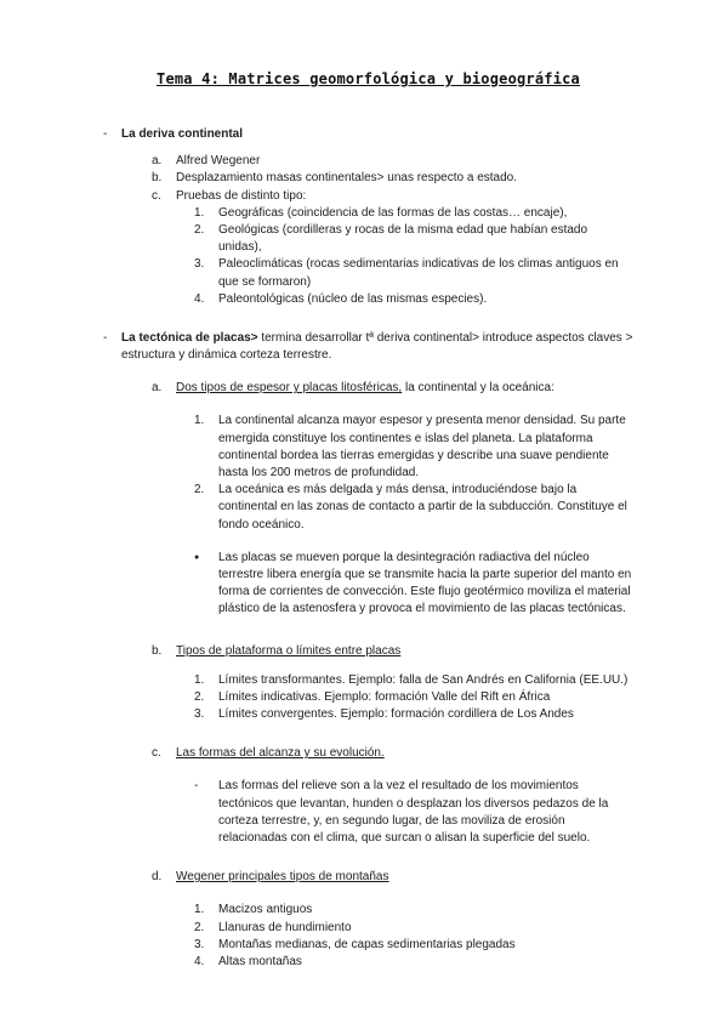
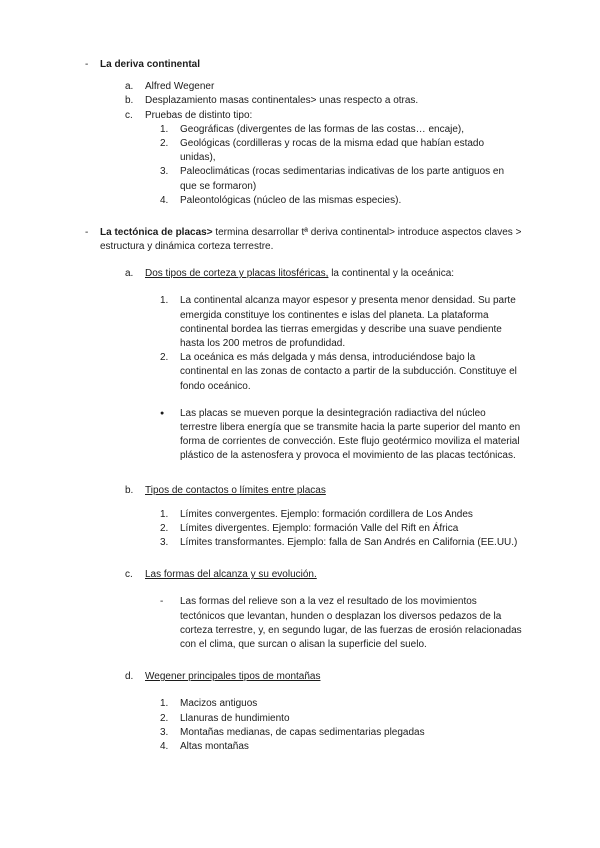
- Tema 4: Matrices geomorfológica y biogeográfica
  -
  La deriva continental
  a.
  Alfred Wegener
  b.
- Desplazamiento masas continentales> unas respecto a estado.
+ Desplazamiento masas continentales> unas respecto a otras.
  c.
  Pruebas de distinto tipo:
  1.
- Geográficas (coincidencia de las formas de las costas… encaje),
+ Geográficas (divergentes de las formas de las costas… encaje),
  2.
  Geológicas (cordilleras y rocas de la misma edad que habían estado unidas),
  3.
- Paleoclimáticas (rocas sedimentarias indicativas de los climas antiguos en que se formaron)
+ Paleoclimáticas (rocas sedimentarias indicativas de los parte antiguos en que se formaron)
  4.
  Paleontológicas (núcleo de las mismas especies).
  -
  La tectónica de placas> termina desarrollar tª deriva continental> introduce aspectos claves > estructura y dinámica corteza terrestre.
  a.
- Dos tipos de espesor y placas litosféricas, la continental y la oceánica:
+ Dos tipos de corteza y placas litosféricas, la continental y la oceánica:
  1.
  La continental alcanza mayor espesor y presenta menor densidad. Su parte emergida constituye los continentes e islas del planeta. La plataforma continental bordea las tierras emergidas y describe una suave pendiente hasta los 200 metros de profundidad.
  2.
  La oceánica es más delgada y más densa, introduciéndose bajo la continental en las zonas de contacto a partir de la subducción. Constituye el fondo oceánico.
  Las placas se mueven porque la desintegración radiactiva del núcleo terrestre libera energía que se transmite hacia la parte superior del manto en forma de corrientes de convección. Este flujo geotérmico moviliza el material plástico de la astenosfera y provoca el movimiento de las placas tectónicas.
  b.
- Tipos de plataforma o límites entre placas
+ Tipos de contactos o límites entre placas
  1.
- Límites transformantes. Ejemplo: falla de San Andrés en California (EE.UU.)
+ Límites convergentes. Ejemplo: formación cordillera de Los Andes
  2.
- Límites indicativas. Ejemplo: formación Valle del Rift en África
+ Límites divergentes. Ejemplo: formación Valle del Rift en África
  3.
- Límites convergentes. Ejemplo: formación cordillera de Los Andes
+ Límites transformantes. Ejemplo: falla de San Andrés en California (EE.UU.)
  c.
  Las formas del alcanza y su evolución.
  -
- Las formas del relieve son a la vez el resultado de los movimientos tectónicos que levantan, hunden o desplazan los diversos pedazos de la corteza terrestre, y, en segundo lugar, de las moviliza de erosión relacionadas con el clima, que surcan o alisan la superficie del suelo.
+ Las formas del relieve son a la vez el resultado de los movimientos tectónicos que levantan, hunden o desplazan los diversos pedazos de la corteza terrestre, y, en segundo lugar, de las fuerzas de erosión relacionadas con el clima, que surcan o alisan la superficie del suelo.
  d.
  Wegener principales tipos de montañas
  1.
  Macizos antiguos
  2.
  Llanuras de hundimiento
  3.
  Montañas medianas, de capas sedimentarias plegadas
  4.
  Altas montañas
